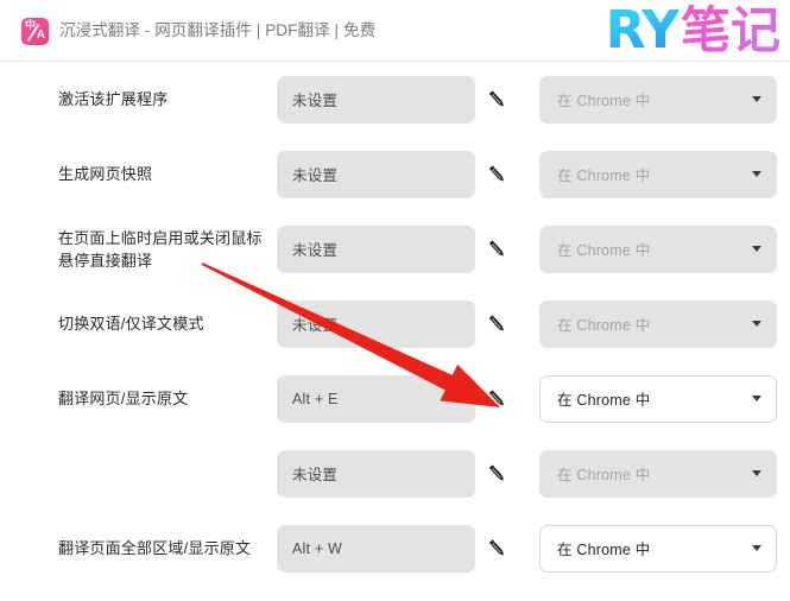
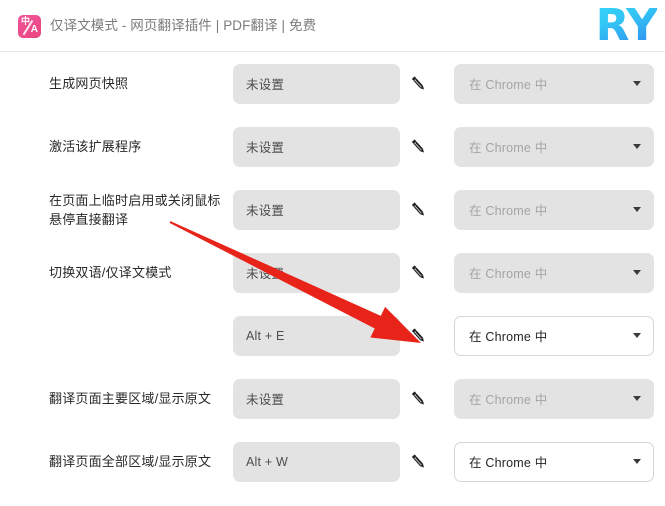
  中
  A
- 沉浸式翻译 - 网页翻译插件 | PDF翻译 | 免费
+ 仅译文模式 - 网页翻译插件 | PDF翻译 | 免费
  RY
- 笔记
- 激活该扩展程序
+ 生成网页快照
  未设置
  在 Chrome 中
- 生成网页快照
+ 激活该扩展程序
  未设置
  在 Chrome 中
  在页面上临时启用或关闭鼠标悬停直接翻译
  未设置
  在 Chrome 中
  切换双语/仅译文模式
  在 Chrome 中
- 翻译网页/显示原文
  Alt + E
  在 Chrome 中
+ 翻译页面主要区域/显示原文
  未设置
  在 Chrome 中
  翻译页面全部区域/显示原文
  Alt + W
  在 Chrome 中
